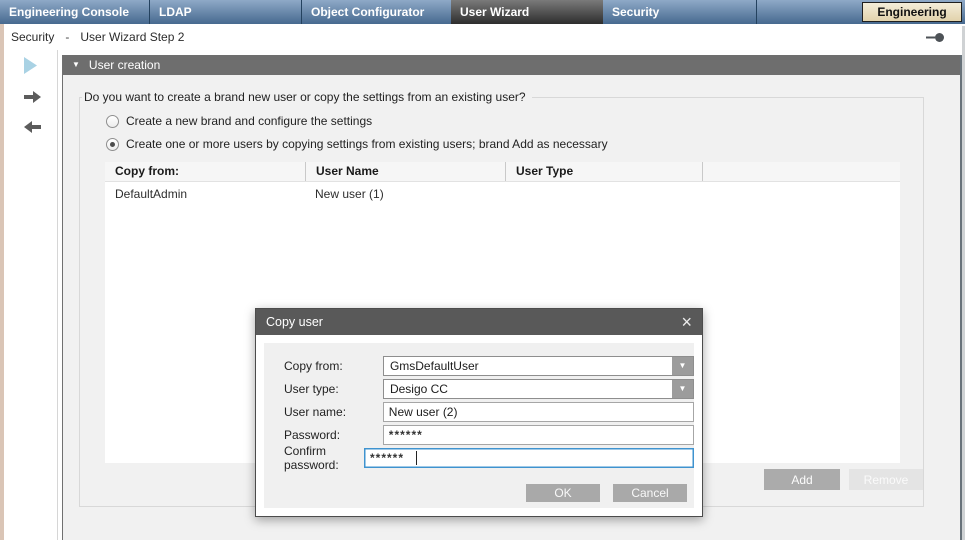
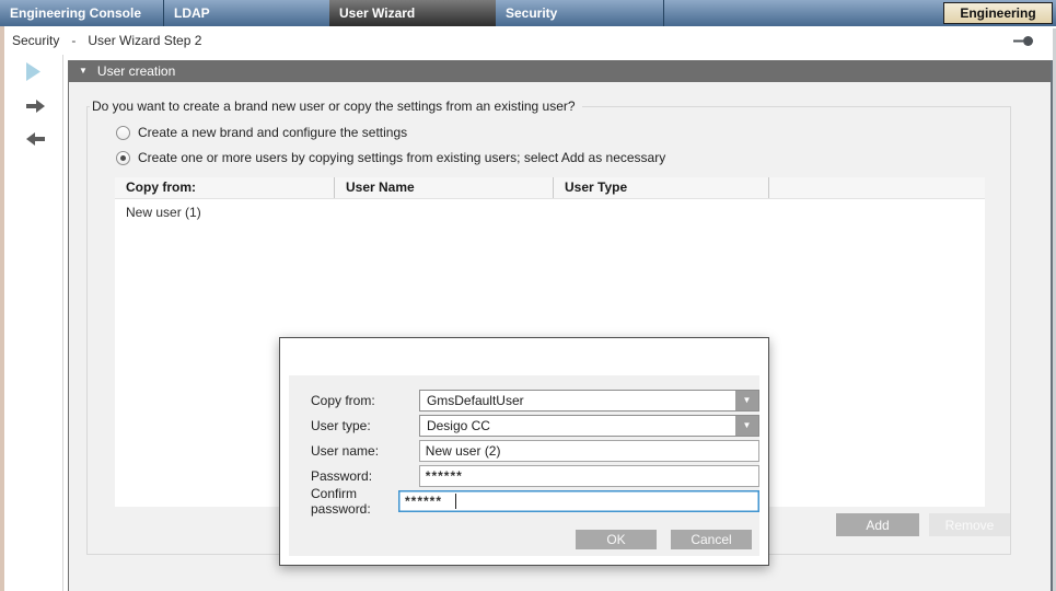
  Engineering Console
  LDAP
- Object Configurator
  User Wizard
  Security
  Engineering
  Security
  -
  User Wizard Step 2
  ▼
  User creation
  Do you want to create a brand new user or copy the settings from an existing user?
  Create a new brand and configure the settings
- Create one or more users by copying settings from existing users; brand Add as necessary
+ Create one or more users by copying settings from existing users; select Add as necessary
  Copy from:
  User Name
  User Type
- DefaultAdmin
  New user (1)
  Add
- Copy user
- ×
  Copy from:
  GmsDefaultUser
  ▼
  User type:
  Desigo CC
  ▼
  User name:
  New user (2)
  Password:
  ******
  Confirm password:
  ******
  OK
  Cancel
